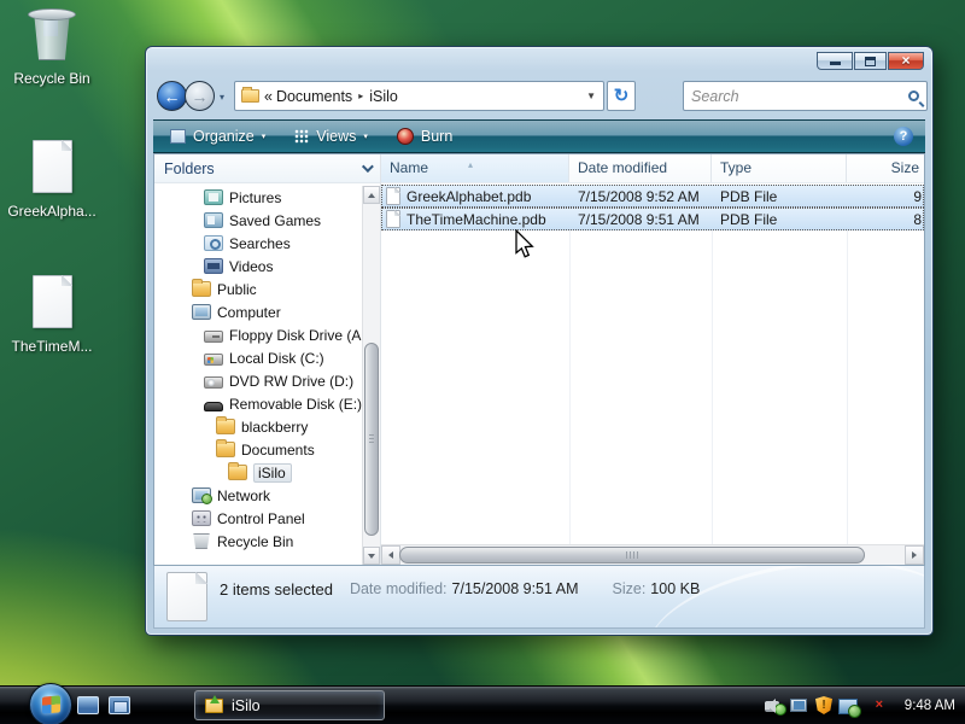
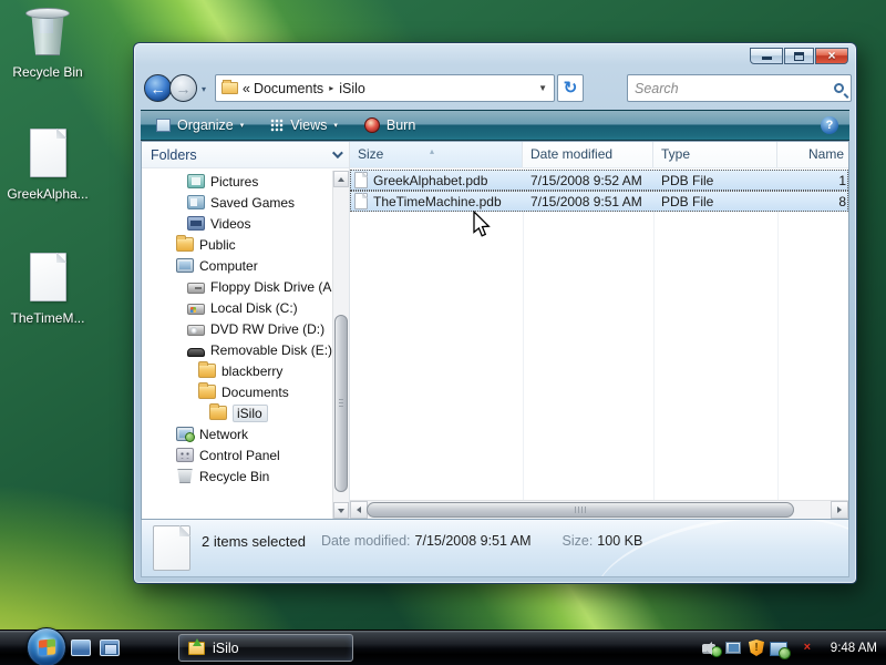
  Recycle Bin
  GreekAlpha...
  TheTimeM...
  ×
  ←
  →
  ▾
  «
  Documents
  ▸
  iSilo
  ▼
  ↻
  Search
  Organize
  Views
  Burn
  ?
  Folders
  Pictures
  Saved Games
- Searches
  Videos
  Public
  Computer
  Floppy Disk Drive (A
  Local Disk (C:)
  DVD RW Drive (D:)
  Removable Disk (E:)
  blackberry
  Documents
  iSilo
  Network
  Control Panel
  Recycle Bin
- Name
+ Size
  ▴
  Date modified
  Type
- Size
+ Name
  GreekAlphabet.pdb
  7/15/2008 9:52 AM
  PDB File
- 9
+ 1
  TheTimeMachine.pdb
  7/15/2008 9:51 AM
  PDB File
  8
  2 items selected
  Date modified:
  7/15/2008 9:51 AM
  Size:
  100 KB
  iSilo
  !
  ×
  9:48 AM
